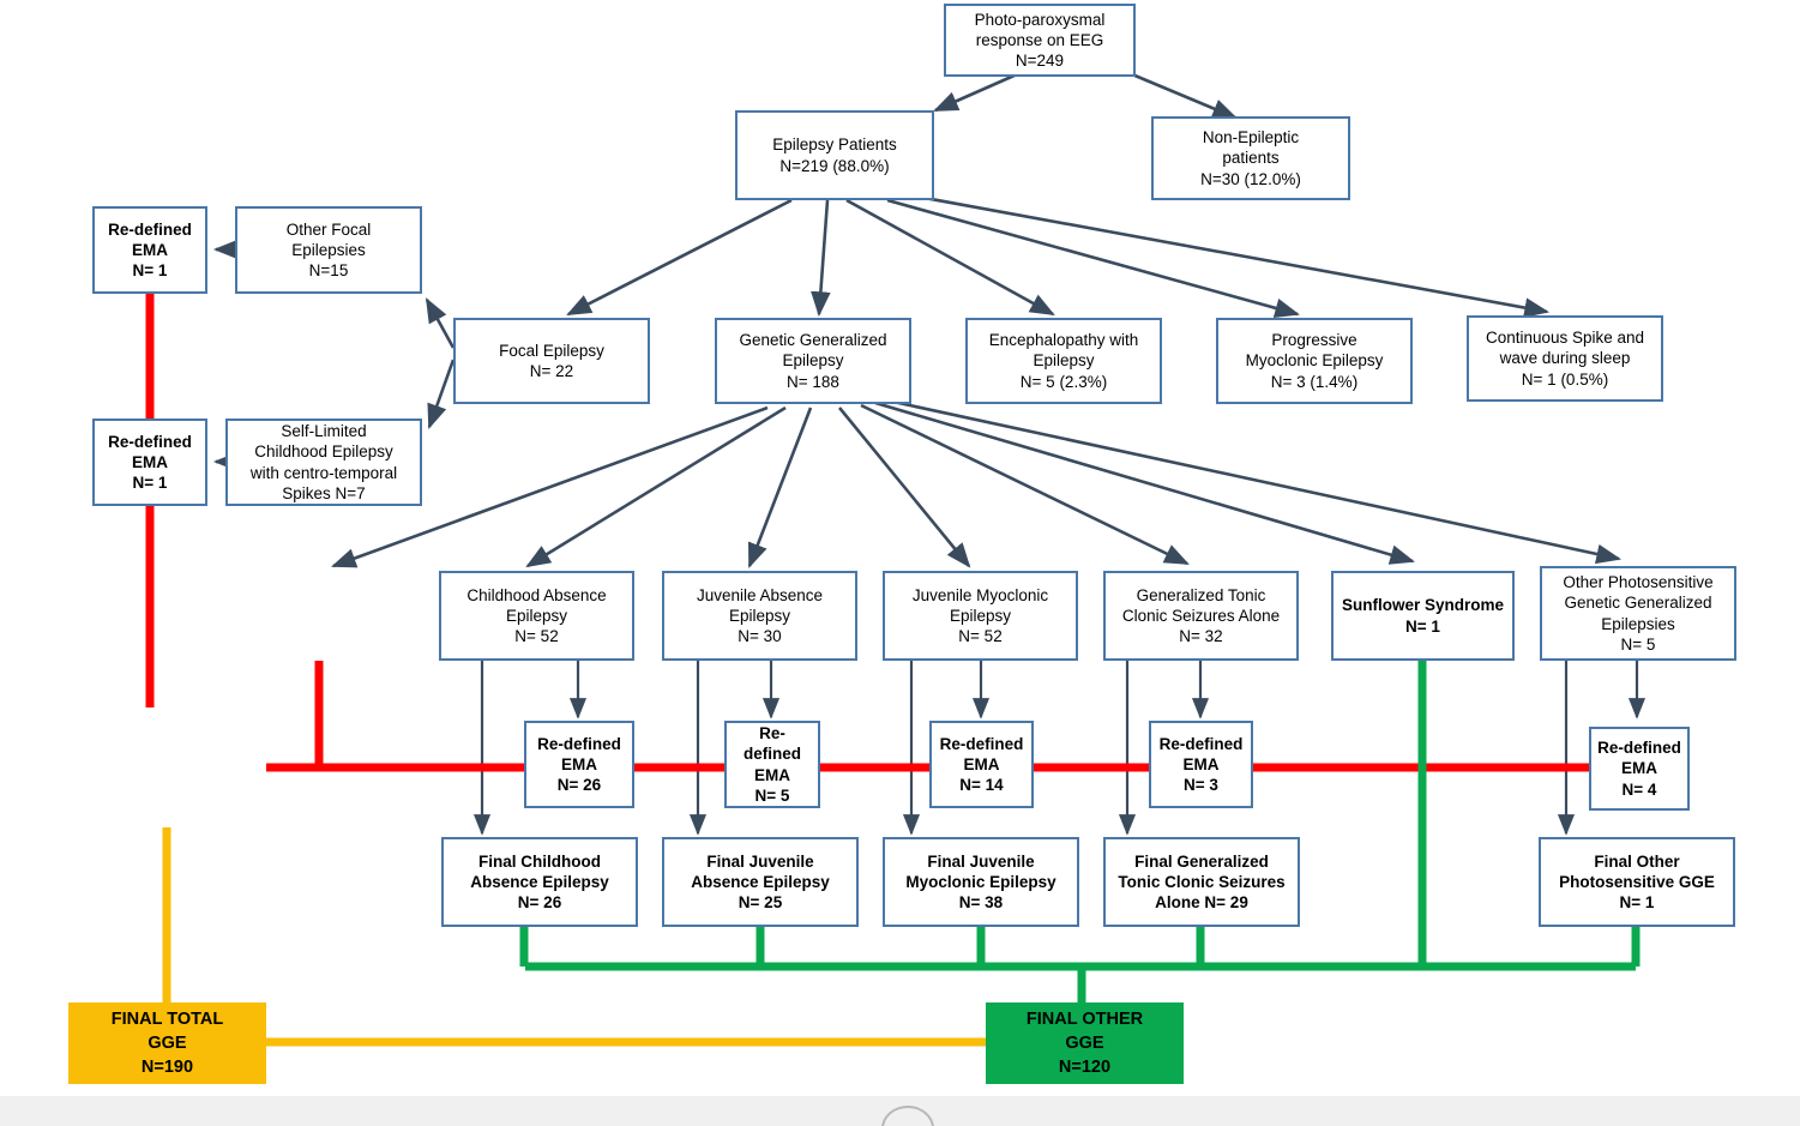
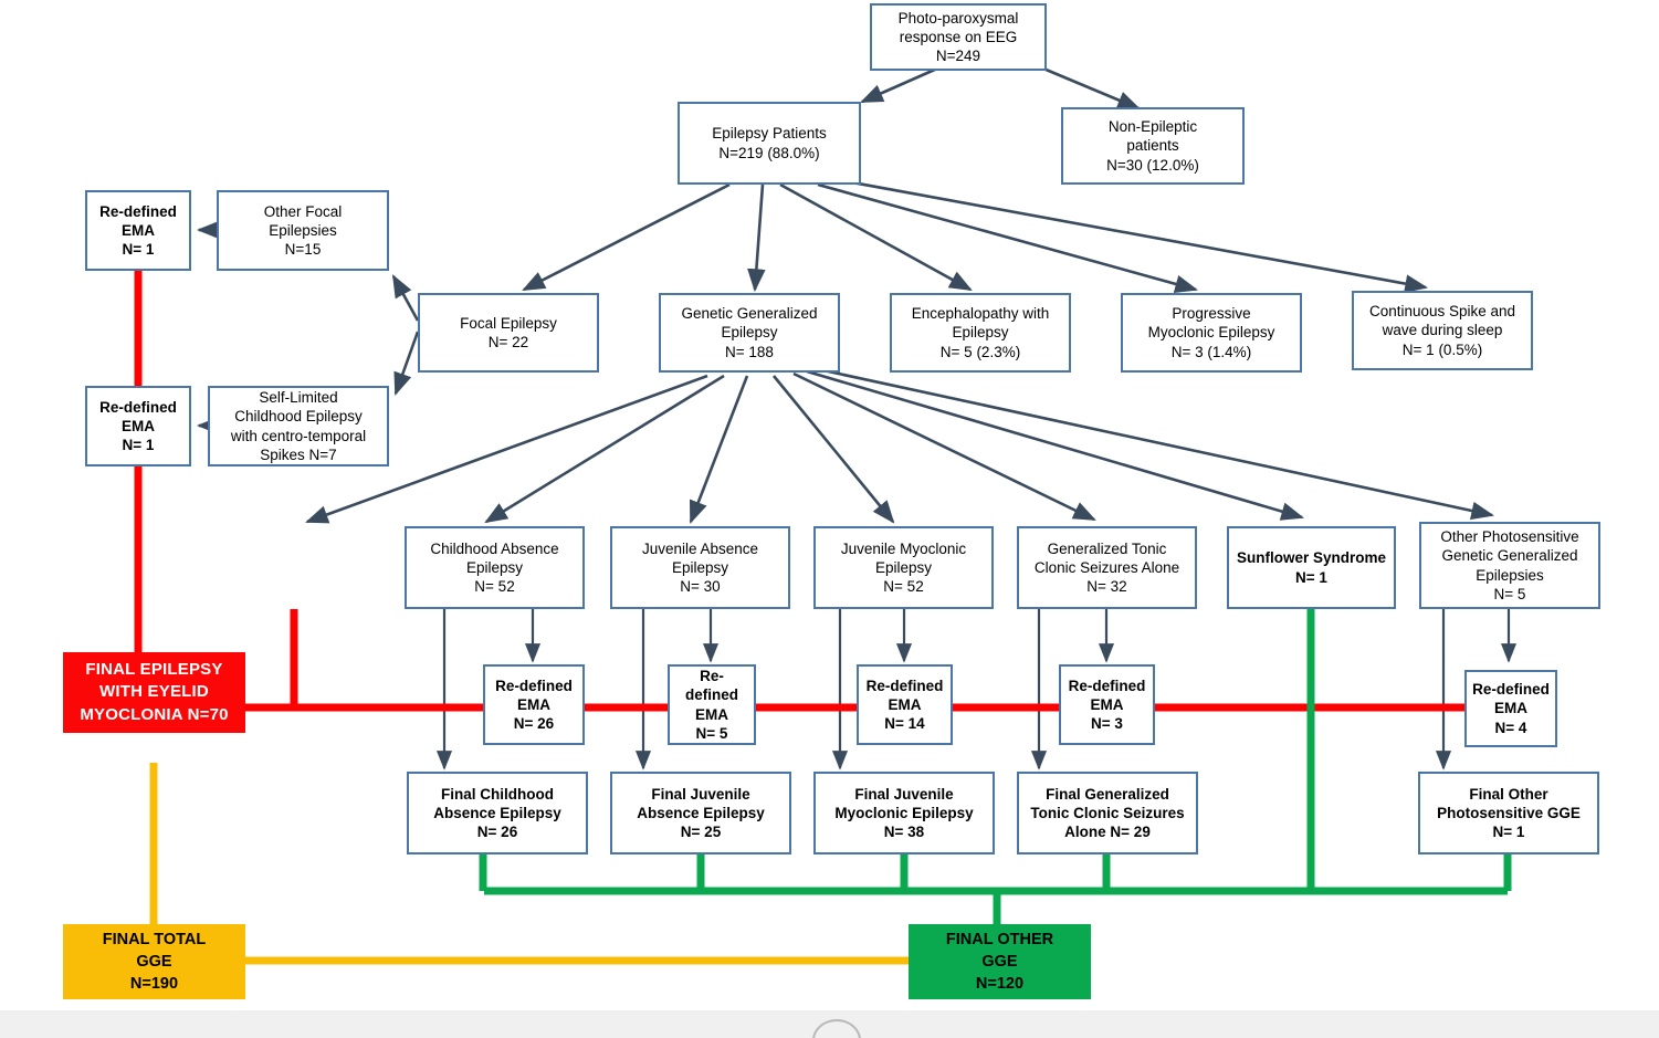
  Photo-paroxysmal
  response on EEG
  N=249
  Epilepsy Patients
  N=219 (88.0%)
  Non-Epileptic
  patients
  N=30 (12.0%)
  Re-defined
  EMA
  N= 1
  Other Focal
  Epilepsies
  N=15
  Re-defined
  EMA
  N= 1
  Self-Limited
  Childhood Epilepsy
  with centro-temporal
  Spikes N=7
  Focal Epilepsy
  N= 22
  Genetic Generalized
  Epilepsy
  N= 188
  Encephalopathy with
  Epilepsy
  N= 5 (2.3%)
  Progressive
  Myoclonic Epilepsy
  N= 3 (1.4%)
  Continuous Spike and
  wave during sleep
  N= 1 (0.5%)
  Childhood Absence
  Epilepsy
  N= 52
  Juvenile Absence
  Epilepsy
  N= 30
  Juvenile Myoclonic
  Epilepsy
  N= 52
  Generalized Tonic
  Clonic Seizures Alone
  N= 32
  Sunflower Syndrome
  N= 1
  Other Photosensitive
  Genetic Generalized
  Epilepsies
  N= 5
  Re-defined
  EMA
  N= 26
  Re-defined
  EMA
  N= 5
  Re-defined
  EMA
  N= 14
  Re-defined
  EMA
  N= 3
  Re-defined
  EMA
  N= 4
+ FINAL EPILEPSY
+ WITH EYELID
+ MYOCLONIA N=70
  Final Childhood
  Absence Epilepsy
  N= 26
  Final Juvenile
  Absence Epilepsy
  N= 25
  Final Juvenile
  Myoclonic Epilepsy
  N= 38
  Final Generalized
  Tonic Clonic Seizures
  Alone N= 29
  Final Other
  Photosensitive GGE
  N= 1
  FINAL TOTAL
  GGE
  N=190
  FINAL OTHER
  GGE
  N=120
